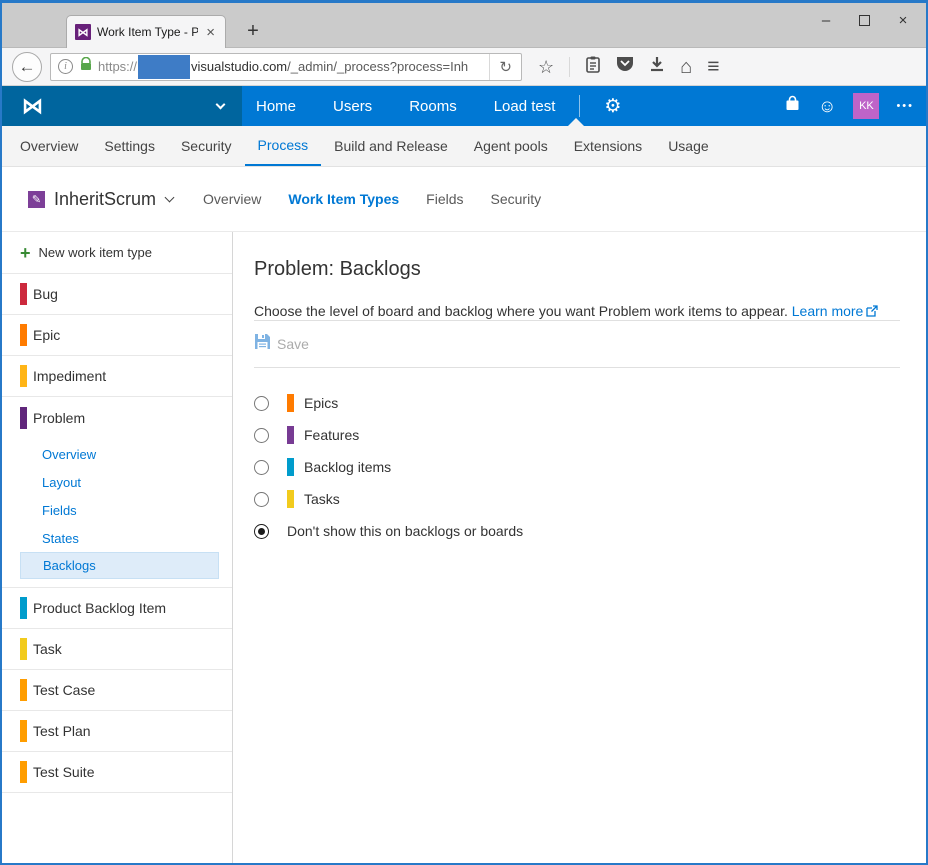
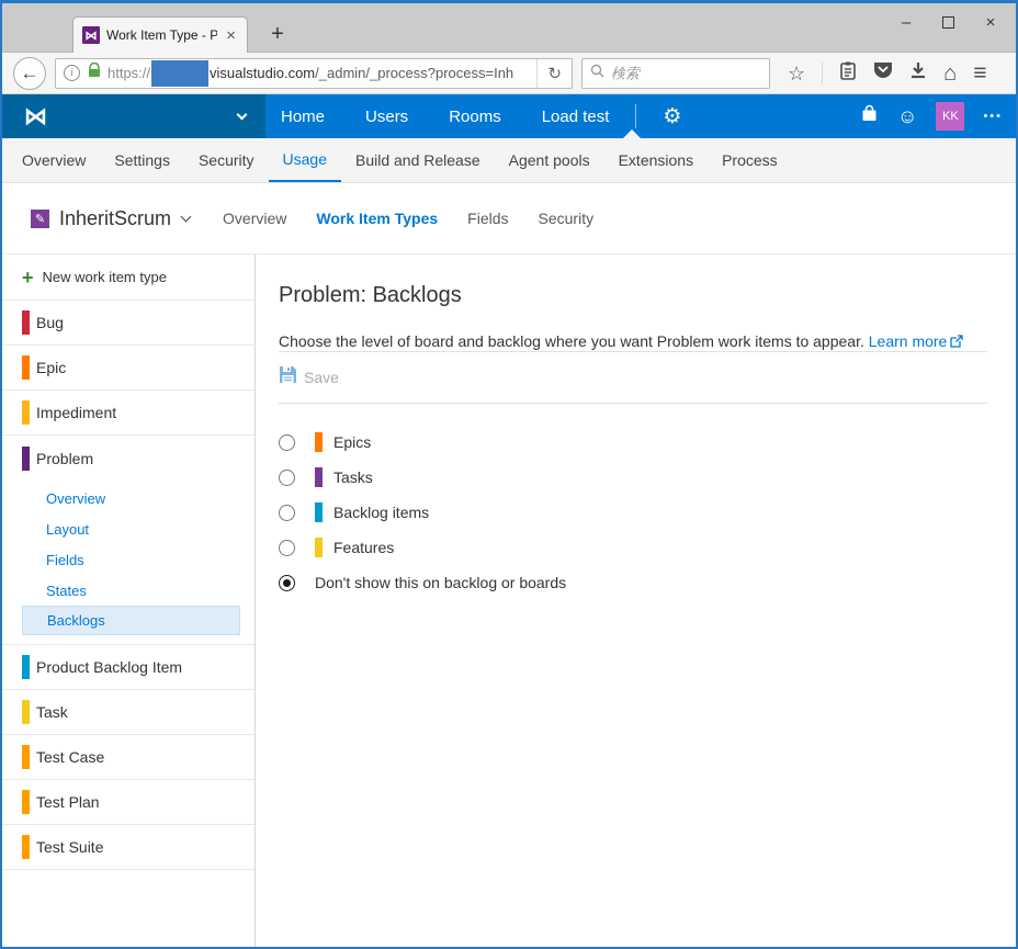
  ⋈
  ×
  +
  –
  ×
  ←
  i
  https://
  visualstudio.com
  /_admin/_process?process=Inh
  ↻
+ 検索
  ☆
  ⌂
  ≡
  ⋈
  Home
  Users
  Rooms
  Load test
  ⚙
  ☺
  KK
  •••
  Overview
  Settings
  Security
- Process
+ Usage
  Build and Release
  Agent pools
  Extensions
- Usage
+ Process
  ✎
  InheritScrum
  Overview
  Work Item Types
  Fields
  Security
  +
  New work item type
  Bug
  Epic
  Impediment
  Problem
  Overview
  Layout
  Fields
  States
  Backlogs
  Product Backlog Item
  Task
  Test Case
  Test Plan
  Test Suite
  Problem: Backlogs
  Choose the level of board and backlog where you want Problem work items to appear. Learn more
  Save
  Epics
- Features
+ Tasks
  Backlog items
- Tasks
+ Features
- Don't show this on backlogs or boards
+ Don't show this on backlog or boards
